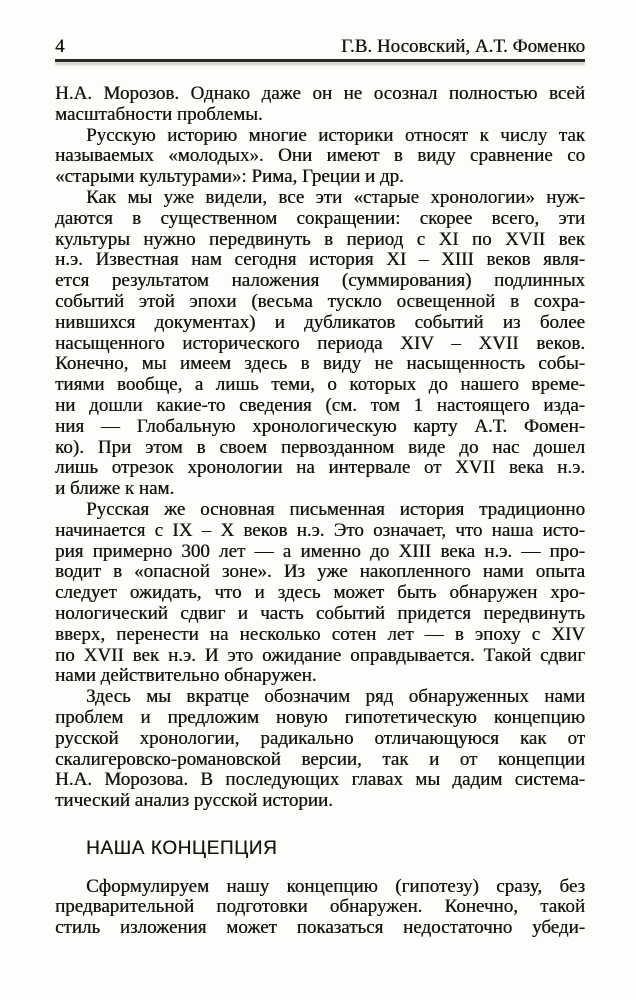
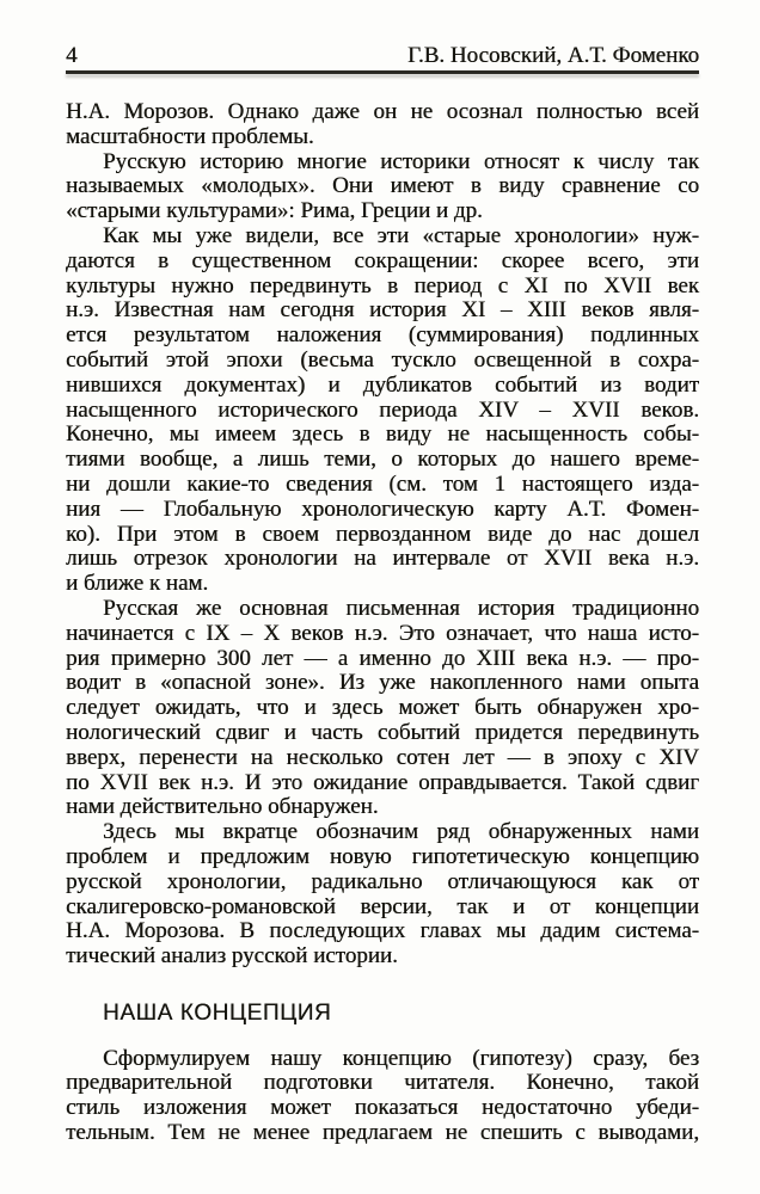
  4
  Г.В. Носовский, А.Т. Фоменко
  Н.А. Морозов. Однако даже он не осознал полностью всей
  масштабности проблемы.
  Русскую историю многие историки относят к числу так
  называемых «молодых». Они имеют в виду сравнение со
  «старыми культурами»: Рима, Греции и др.
  Как мы уже видели, все эти «старые хронологии» нуж-
  даются в существенном сокращении: скорее всего, эти
  культуры нужно передвинуть в период с XI по XVII век
  н.э. Известная нам сегодня история XI – XIII веков явля-
  ется результатом наложения (суммирования) подлинных
  событий этой эпохи (весьма тускло освещенной в сохра-
- нившихся документах) и дубликатов событий из более
+ нившихся документах) и дубликатов событий из водит
  насыщенного исторического периода XIV – XVII веков.
  Конечно, мы имеем здесь в виду не насыщенность собы-
  тиями вообще, а лишь теми, о которых до нашего време-
  ни дошли какие-то сведения (см. том 1 настоящего изда-
  ния — Глобальную хронологическую карту А.Т. Фомен-
  ко). При этом в своем первозданном виде до нас дошел
  лишь отрезок хронологии на интервале от XVII века н.э.
  и ближе к нам.
  Русская же основная письменная история традиционно
  начинается с IX – X веков н.э. Это означает, что наша исто-
  рия примерно 300 лет — а именно до XIII века н.э. — про-
  водит в «опасной зоне». Из уже накопленного нами опыта
  следует ожидать, что и здесь может быть обнаружен хро-
  нологический сдвиг и часть событий придется передвинуть
  вверх, перенести на несколько сотен лет — в эпоху с XIV
  по XVII век н.э. И это ожидание оправдывается. Такой сдвиг
  нами действительно обнаружен.
  Здесь мы вкратце обозначим ряд обнаруженных нами
  проблем и предложим новую гипотетическую концепцию
  русской хронологии, радикально отличающуюся как от
  скалигеровско-романовской версии, так и от концепции
  Н.А. Морозова. В последующих главах мы дадим система-
  тический анализ русской истории.
  НАША КОНЦЕПЦИЯ
  Сформулируем нашу концепцию (гипотезу) сразу, без
- предварительной подготовки обнаружен. Конечно, такой
+ предварительной подготовки читателя. Конечно, такой
  стиль изложения может показаться недостаточно убеди-
+ тельным. Тем не менее предлагаем не спешить с выводами,
